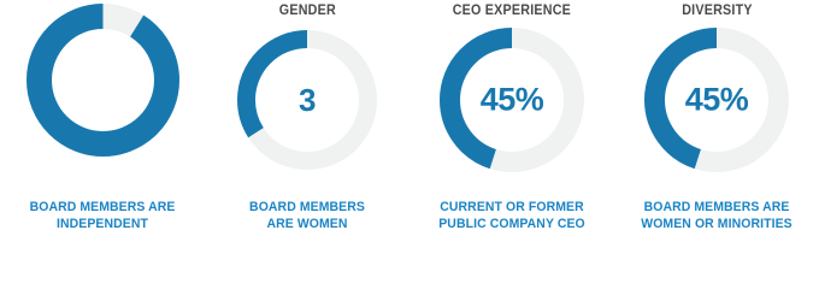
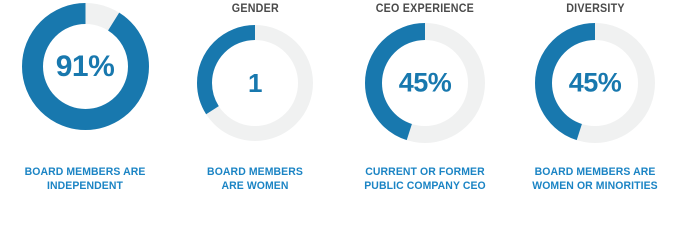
+ 91%
  BOARD MEMBERS ARE
  INDEPENDENT
  GENDER
- 3
+ 1
  BOARD MEMBERS
  ARE WOMEN
  CEO EXPERIENCE
  45%
  CURRENT OR FORMER
  PUBLIC COMPANY CEO
  DIVERSITY
  45%
  BOARD MEMBERS ARE
  WOMEN OR MINORITIES
